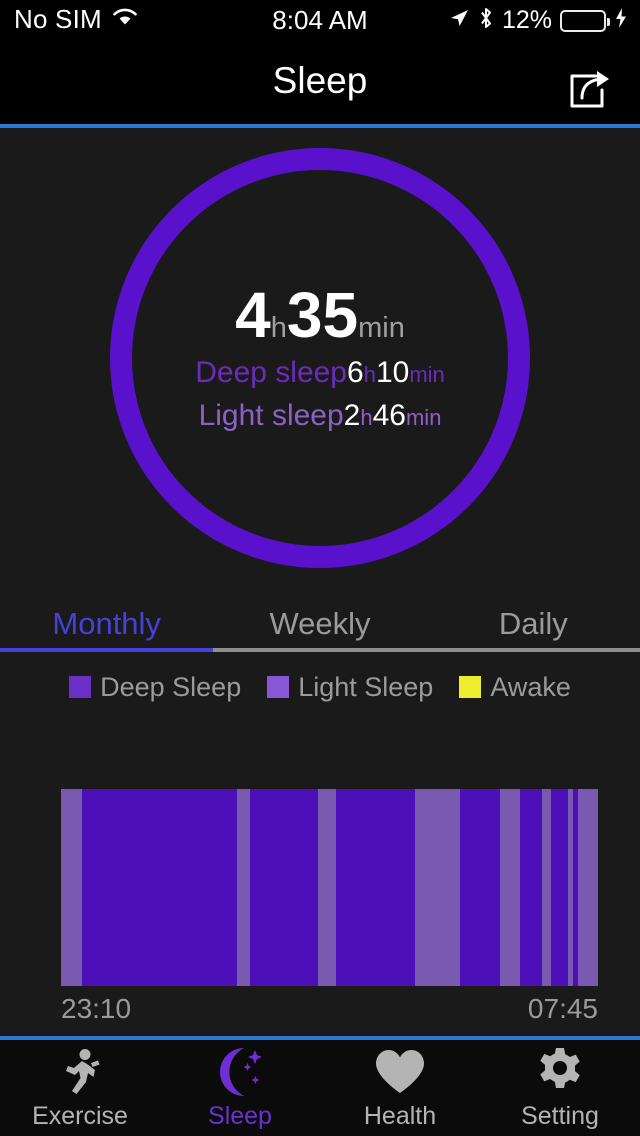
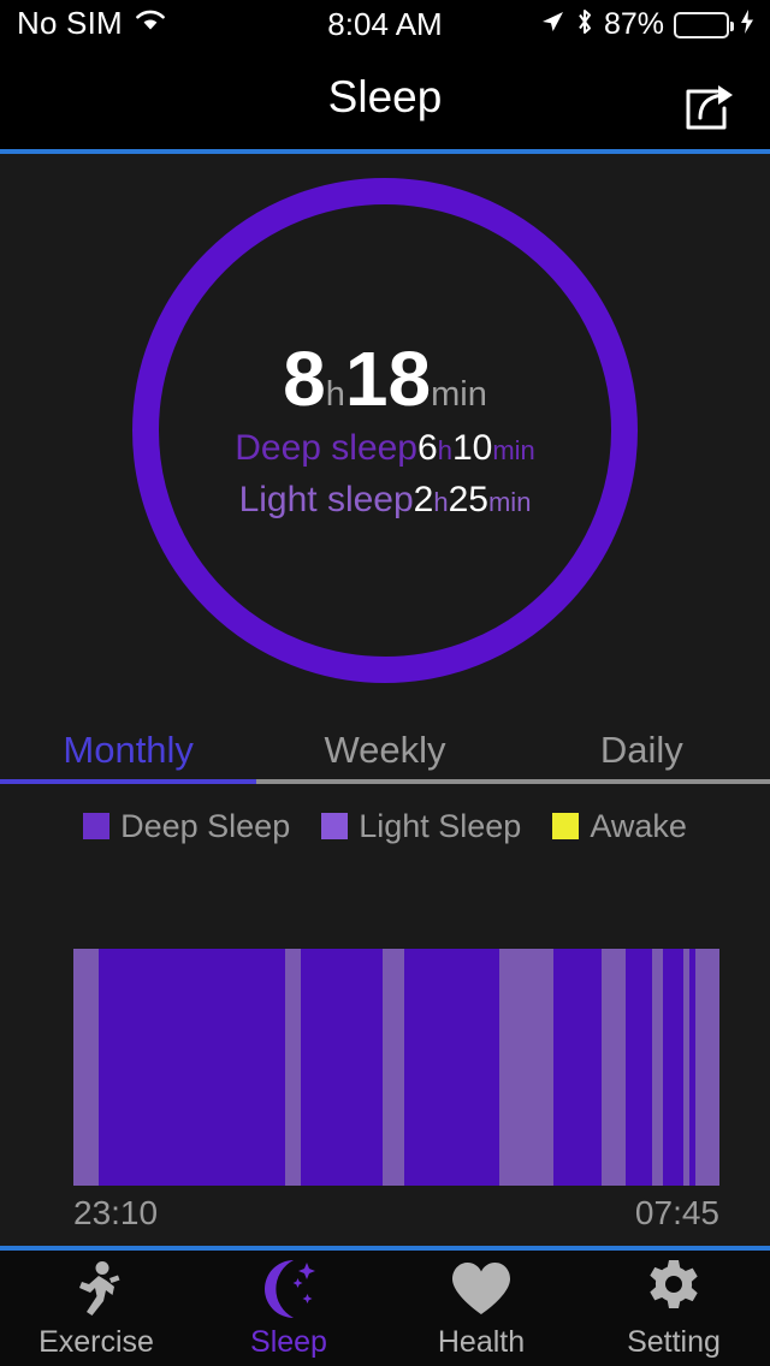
  No SIM
  8:04 AM
- 12%
+ 87%
  Sleep
- 4
+ 8
  h
- 35
+ 18
  min
  Deep sleep
  6
  h
  10
  min
  Light sleep
  2
  h
- 46
+ 25
  min
  Monthly
  Weekly
  Daily
  Deep Sleep
  Light Sleep
  Awake
  23:10
  07:45
  Exercise
  Sleep
  Health
  Setting
